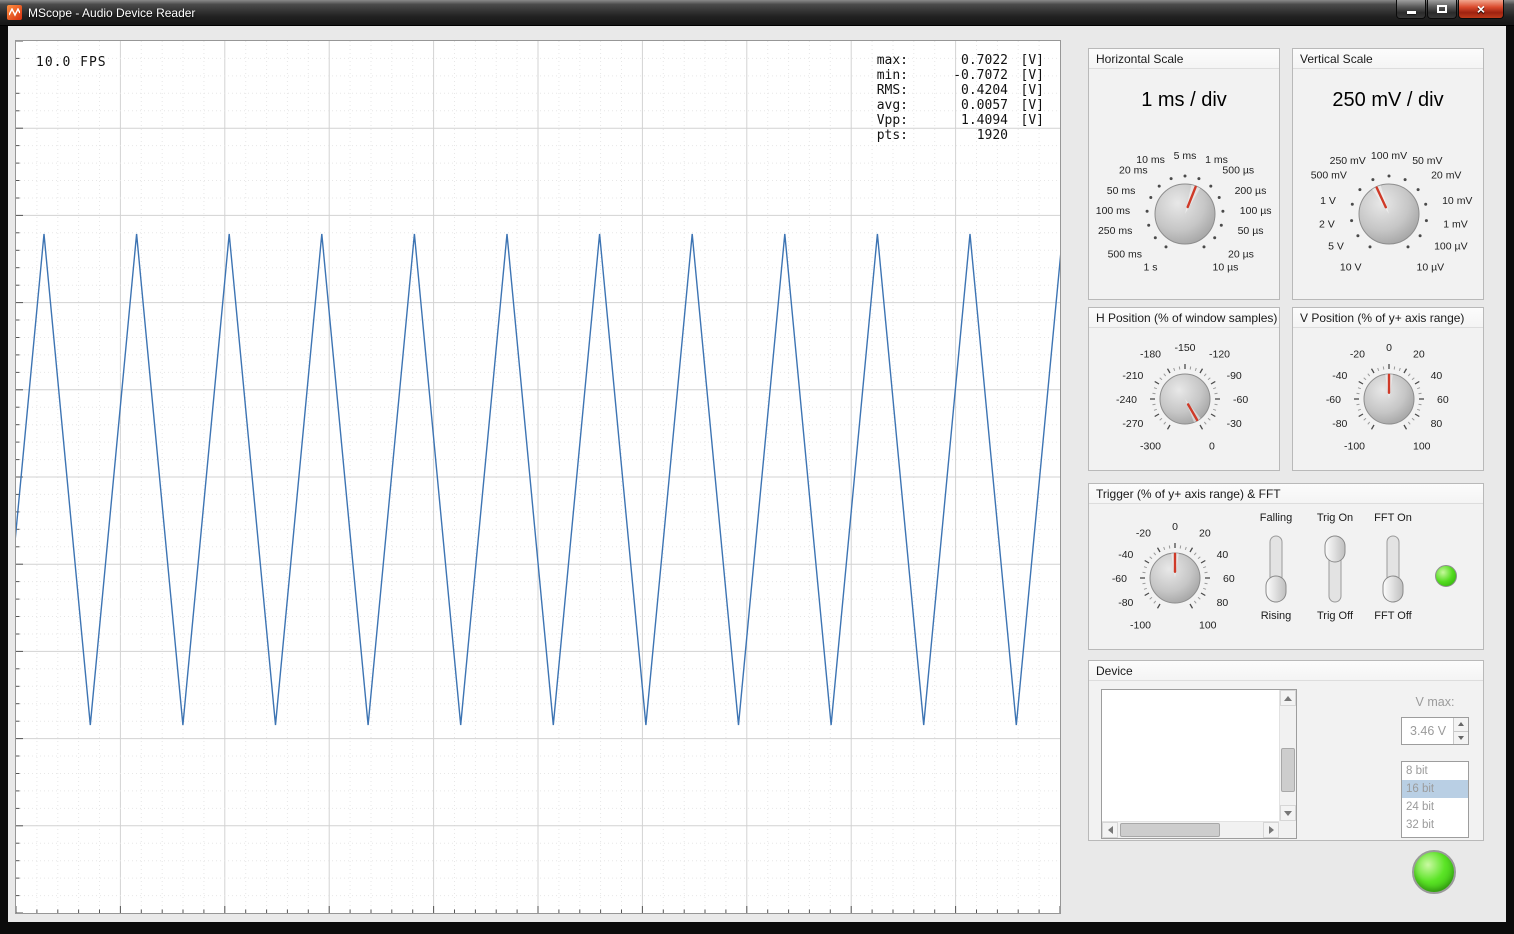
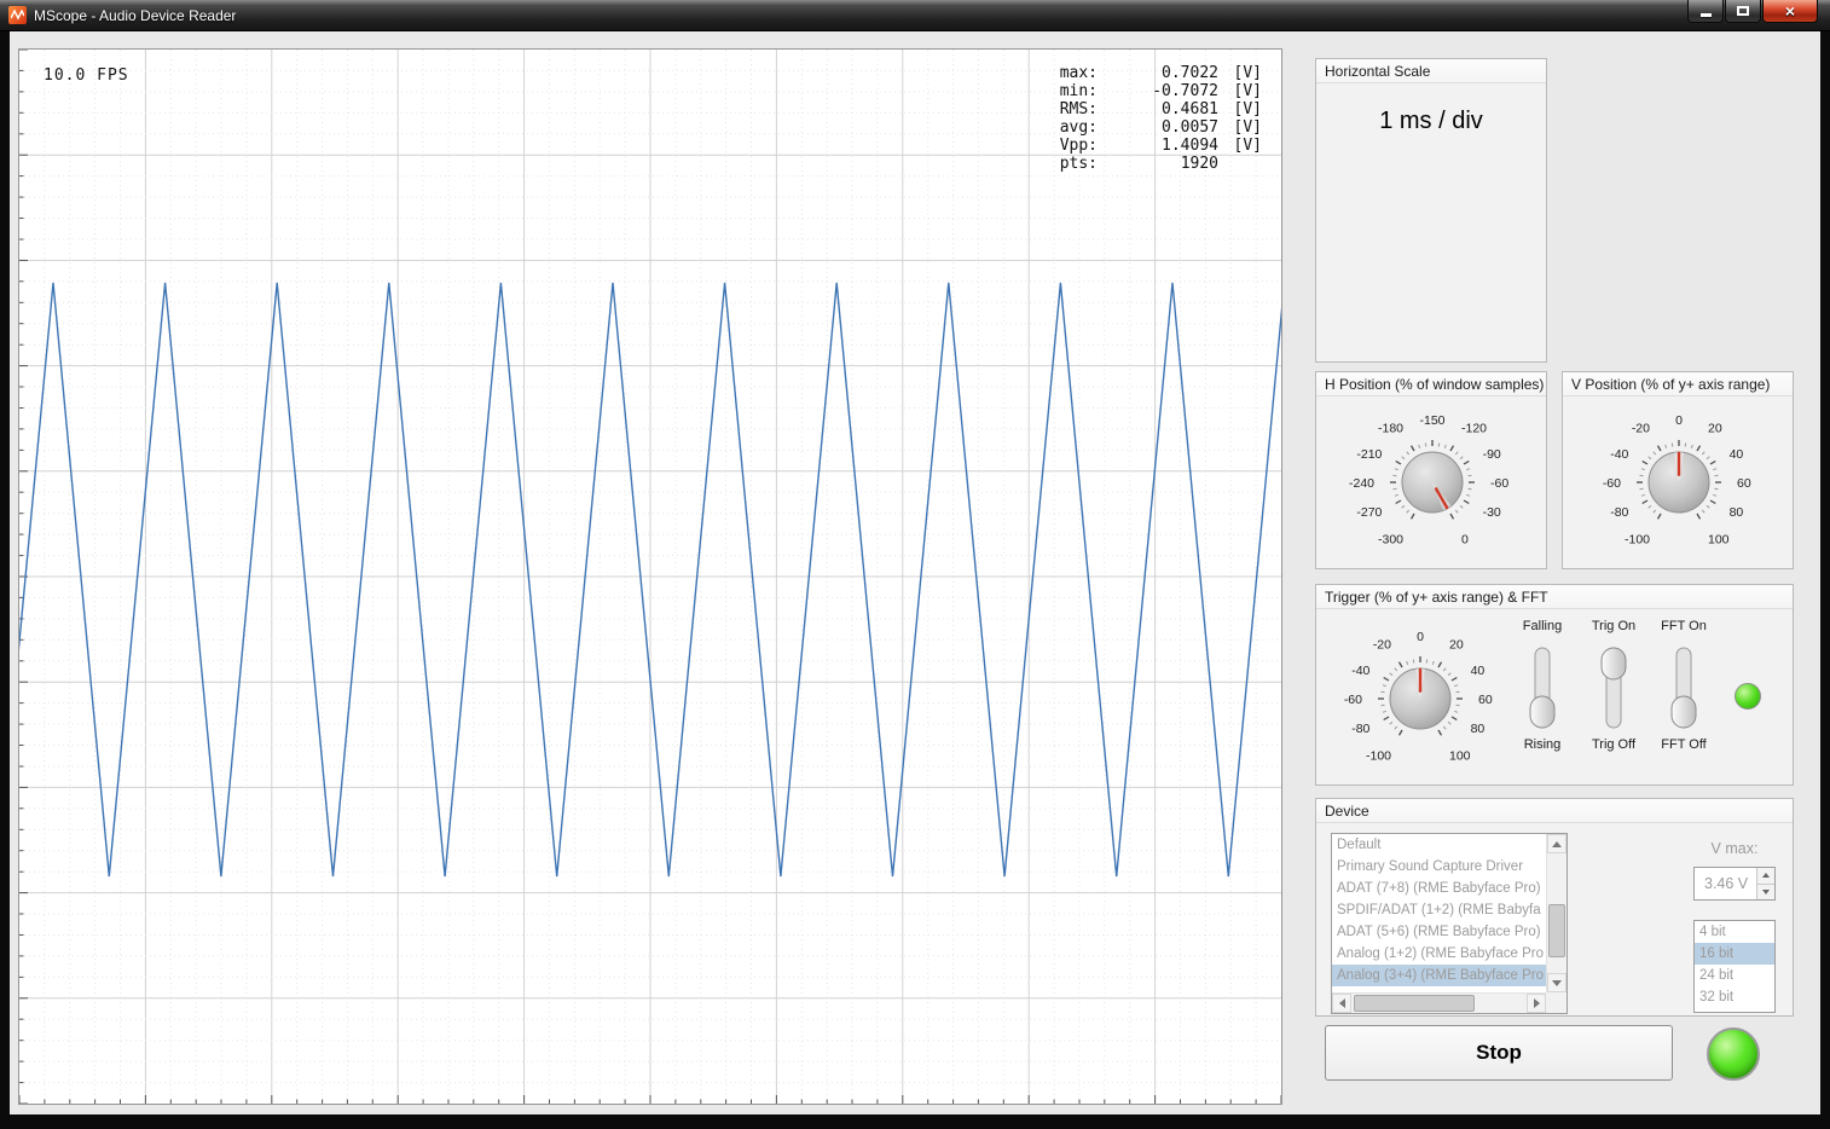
  MScope - Audio Device Reader
  ×
  10.0 FPS
  max:
  0.7022
  [V]
  min:
  -0.7072
  [V]
  RMS:
- 0.4204
+ 0.4681
  [V]
  avg:
  0.0057
  [V]
  Vpp:
  1.4094
  [V]
  pts:
  1920
  Horizontal Scale
  1 ms / div
- 1 s
- 500 ms
- 250 ms
- 100 ms
- 50 ms
- 20 ms
- 10 ms
- 5 ms
- 1 ms
- 500 µs
- 200 µs
- 100 µs
- 50 µs
- 20 µs
- 10 µs
- Vertical Scale
- 250 mV / div
- 10 V
- 5 V
- 2 V
- 1 V
- 500 mV
- 250 mV
- 100 mV
- 50 mV
- 20 mV
- 10 mV
- 1 mV
- 100 µV
- 10 µV
  H Position (% of window samples)
  -300
  -270
  -240
  -210
  -180
  -150
  -120
  -90
  -60
  -30
  0
  V Position (% of y+ axis range)
  -100
  -80
  -60
  -40
  -20
  0
  20
  40
  60
  80
  100
  Trigger (% of y+ axis range) & FFT
  -100
  -80
  -60
  -40
  -20
  0
  20
  40
  60
  80
  100
  Falling
  Rising
  Trig On
  Trig Off
  FFT On
  FFT Off
  Device
+ Default
+ Primary Sound Capture Driver
+ ADAT (7+8) (RME Babyface Pro)
+ SPDIF/ADAT (1+2) (RME Babyfa
+ ADAT (5+6) (RME Babyface Pro)
+ Analog (1+2) (RME Babyface Pro
+ Analog (3+4) (RME Babyface Pro
  V max:
  3.46 V
- 8 bit
+ 4 bit
  16 bit
  24 bit
  32 bit
+ Stop
